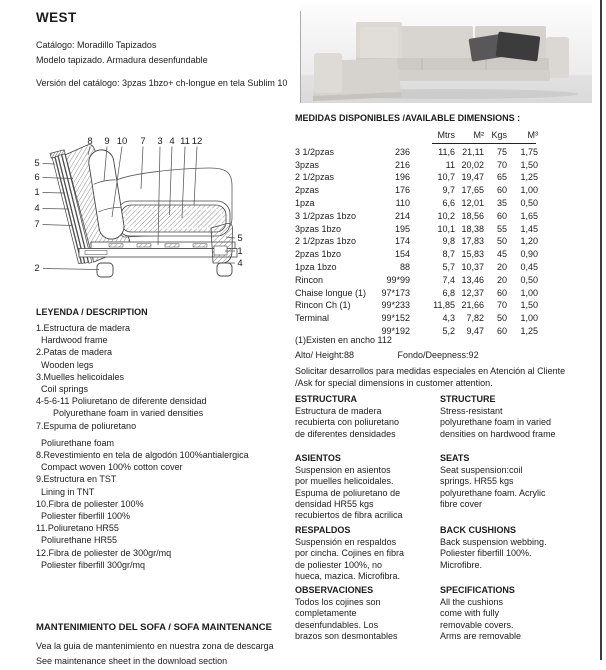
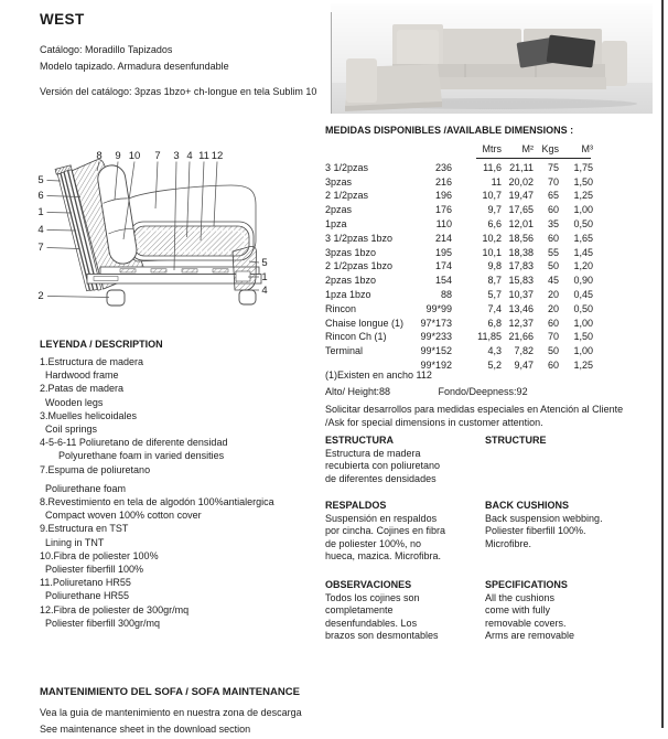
  WEST
  Catálogo: Moradillo Tapizados
  Modelo tapizado. Armadura desenfundable
  Versión del catálogo: 3pzas 1bzo+ ch-longue en tela Sublim 10
  8
  9
  10
  7
  3
  4
  11
  12
  5
  6
  1
  4
  7
  2
  5
  1
  4
  MEDIDAS DISPONIBLES /AVAILABLE DIMENSIONS :
  Mtrs
  M²
  Kgs
  M³
  3 1/2pzas
  236
  11,6
  21,11
  75
  1,75
  3pzas
  216
  11
  20,02
  70
  1,50
  2 1/2pzas
  196
  10,7
  19,47
  65
  1,25
  2pzas
  176
  9,7
  17,65
  60
  1,00
  1pza
  110
  6,6
  12,01
  35
  0,50
  3 1/2pzas 1bzo
  214
  10,2
  18,56
  60
  1,65
  3pzas 1bzo
  195
  10,1
  18,38
  55
  1,45
  2 1/2pzas 1bzo
  174
  9,8
  17,83
  50
  1,20
  2pzas 1bzo
  154
  8,7
  15,83
  45
  0,90
  1pza 1bzo
  88
  5,7
  10,37
  20
  0,45
  Rincon
  99*99
  7,4
  13,46
  20
  0,50
  Chaise longue (1)
  97*173
  6,8
  12,37
  60
  1,00
  Rincon Ch (1)
  99*233
  11,85
  21,66
  70
  1,50
  Terminal
  99*152
  4,3
  7,82
  50
  1,00
  99*192
  5,2
  9,47
  60
  1,25
  (1)Existen en ancho 112
  Alto/ Height:88 Fondo/Deepness:92
  Solicitar desarrollos para medidas especiales en Atención al Cliente
  /Ask for special dimensions in customer attention.
  ESTRUCTURA
  Estructura de madera
  recubierta con poliuretano
  de diferentes densidades
  STRUCTURE
- Stress-resistant
- polyurethane foam in varied
- densities on hardwood frame
- ASIENTOS
- Suspension en asientos
- por muelles helicoidales.
- Espuma de poliuretano de
- densidad HR55 kgs
- recubiertos de fibra acrilica
- SEATS
- Seat suspension:coil
- springs. HR55 kgs
- polyurethane foam. Acrylic
- fibre cover
  RESPALDOS
  Suspensión en respaldos
  por cincha. Cojines en fibra
  de poliester 100%, no
  hueca, mazica. Microfibra.
  BACK CUSHIONS
  Back suspension webbing.
  Poliester fiberfill 100%.
  Microfibre.
  OBSERVACIONES
  Todos los cojines son
  completamente
  desenfundables. Los
  brazos son desmontables
  SPECIFICATIONS
  All the cushions
  come with fully
  removable covers.
  Arms are removable
  LEYENDA / DESCRIPTION
  1.Estructura de madera
  Hardwood frame
  2.Patas de madera
  Wooden legs
  3.Muelles helicoidales
  Coil springs
  4-5-6-11 Poliuretano de diferente densidad
  Polyurethane foam in varied densities
  7.Espuma de poliuretano
  Poliurethane foam
  8.Revestimiento en tela de algodón 100%antialergica
  Compact woven 100% cotton cover
  9.Estructura en TST
  Lining in TNT
  10.Fibra de poliester 100%
  Poliester fiberfill 100%
  11.Poliuretano HR55
  Poliurethane HR55
  12.Fibra de poliester de 300gr/mq
  Poliester fiberfill 300gr/mq
  MANTENIMIENTO DEL SOFA / SOFA MAINTENANCE
  Vea la guia de mantenimiento en nuestra zona de descarga
  See maintenance sheet in the download section
